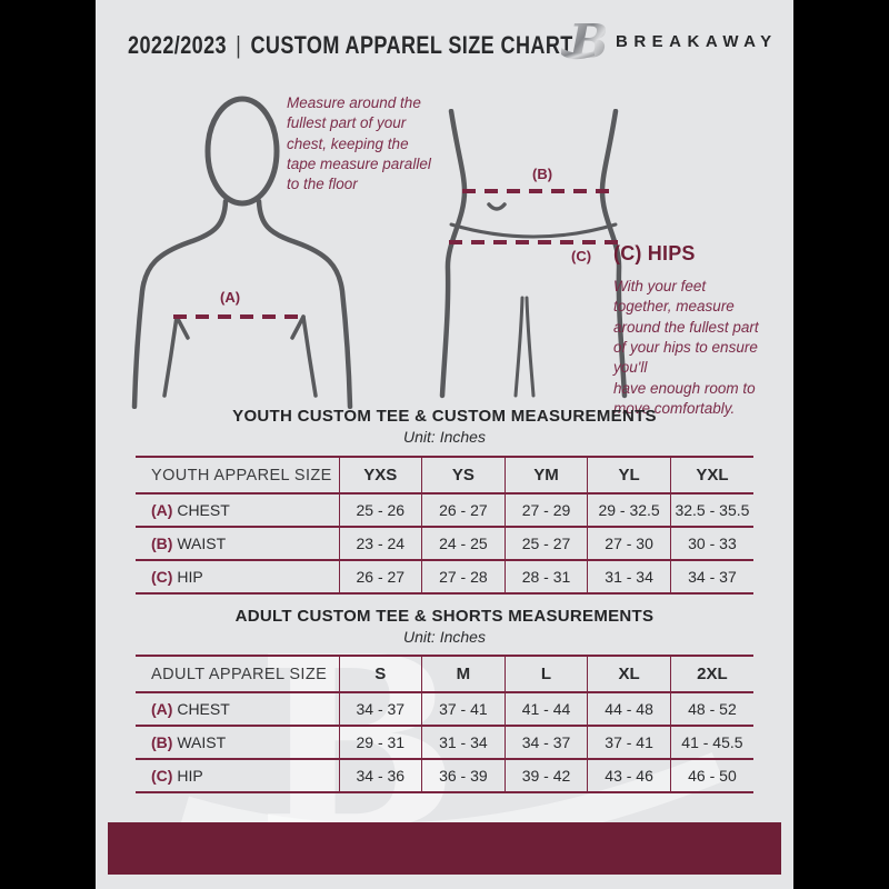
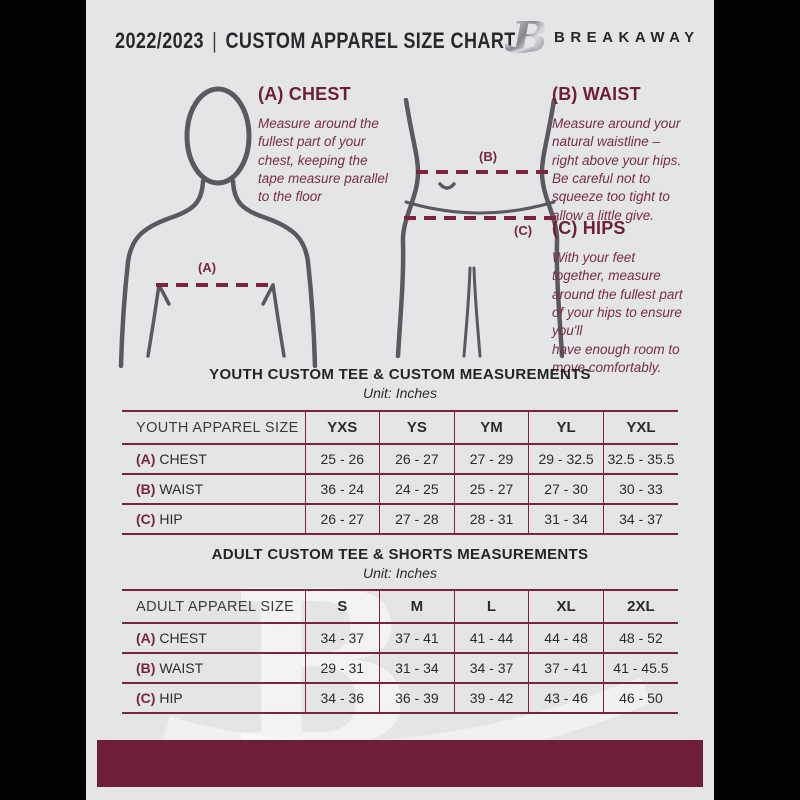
  2022/2023 | CUSTOM APPAREL SIZE CHART
  B
  BREAKAWAY
  (A)
  (B)
  (C)
+ (A) CHEST
  Measure around the
  fullest part of your
  chest, keeping the
  tape measure parallel
  to the floor
+ (B) WAIST
+ Measure around your
+ natural waistline –
+ right above your hips.
+ Be careful not to
+ squeeze too tight to
+ allow a little give.
  (C) HIPS
  With your feet
  together, measure
  around the fullest part
  of your hips to ensure
  you'll
  have enough room to
  move comfortably.
  B
  YOUTH CUSTOM TEE & CUSTOM MEASUREMENTS
  Unit: Inches
  YOUTH APPAREL SIZE	YXS	YS	YM	YL	YXL
  (A) CHEST	25 - 26	26 - 27	27 - 29	29 - 32.5	32.5 - 35.5
- (B) WAIST	23 - 24	24 - 25	25 - 27	27 - 30	30 - 33
+ (B) WAIST	36 - 24	24 - 25	25 - 27	27 - 30	30 - 33
  (C) HIP	26 - 27	27 - 28	28 - 31	31 - 34	34 - 37
  ADULT CUSTOM TEE & SHORTS MEASUREMENTS
  Unit: Inches
  ADULT APPAREL SIZE	S	M	L	XL	2XL
  (A) CHEST	34 - 37	37 - 41	41 - 44	44 - 48	48 - 52
  (B) WAIST	29 - 31	31 - 34	34 - 37	37 - 41	41 - 45.5
  (C) HIP	34 - 36	36 - 39	39 - 42	43 - 46	46 - 50
